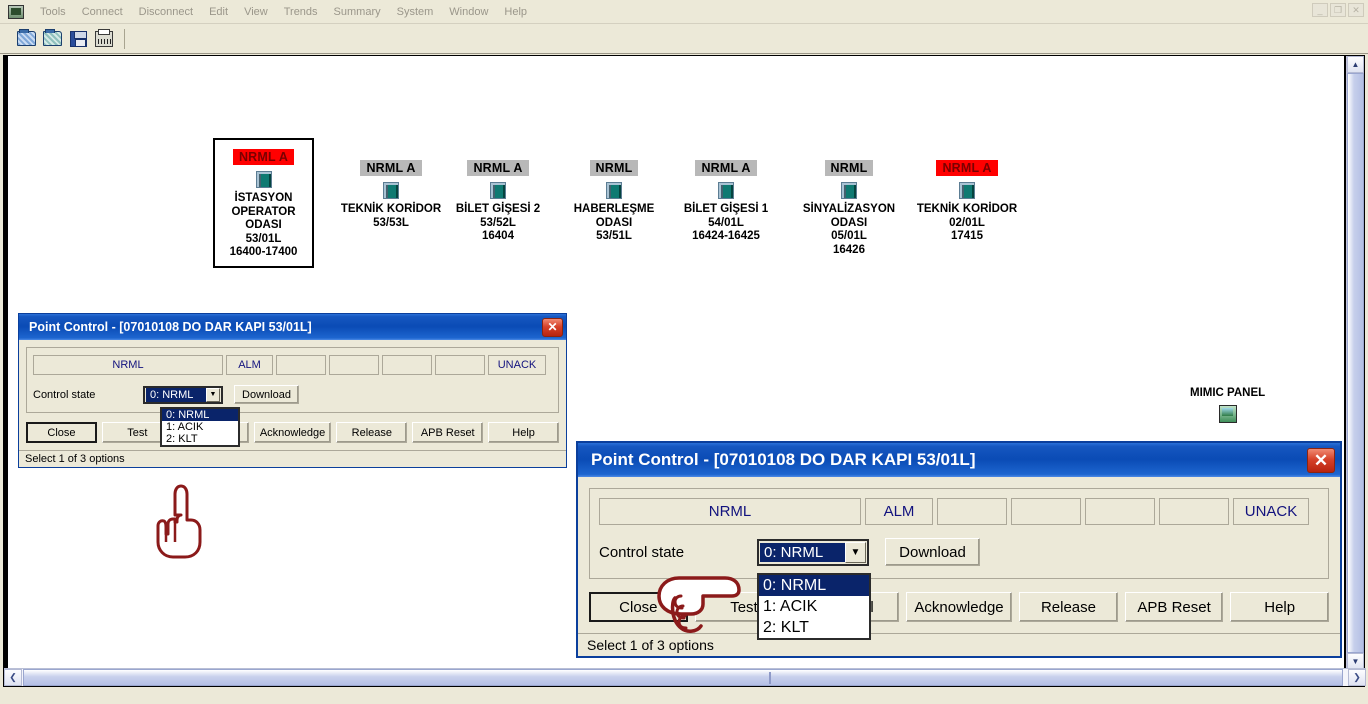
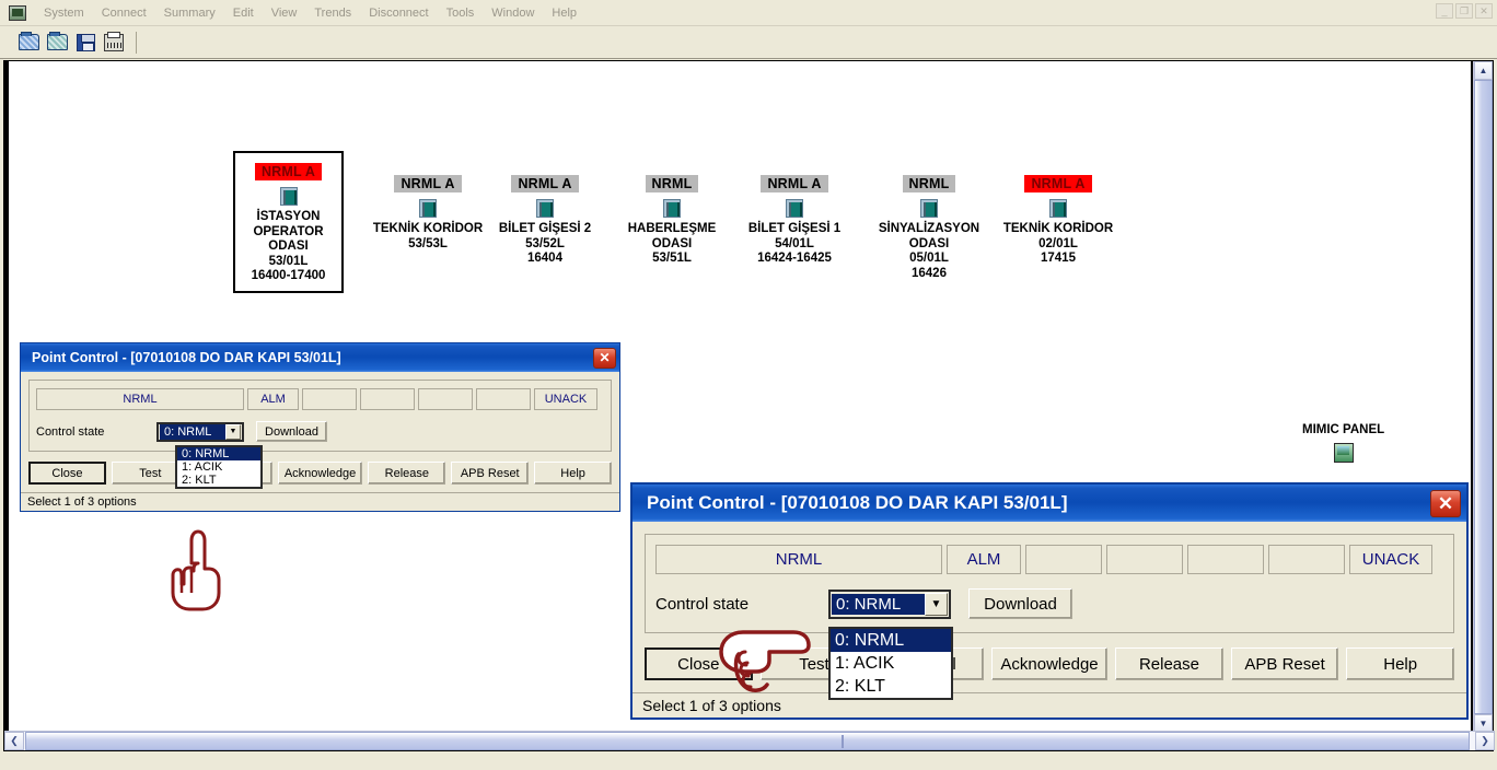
- Tools
+ System
  Connect
- Disconnect
+ Summary
  Edit
  View
  Trends
- Summary
+ Disconnect
- System
+ Tools
  Window
  Help
  _
  ❐
  ✕
  NRML A
  İSTASYON
  OPERATOR
  ODASI
  53/01L
  16400-17400
  NRML A
  TEKNİK KORİDOR
  53/53L
  NRML A
  BİLET GİŞESİ 2
  53/52L
  16404
  NRML
  HABERLEŞME
  ODASI
  53/51L
  NRML A
  BİLET GİŞESİ 1
  54/01L
  16424-16425
  NRML
  SİNYALİZASYON
  ODASI
  05/01L
  16426
  NRML A
  TEKNİK KORİDOR
  02/01L
  17415
  MIMIC PANEL
  Point Control - [07010108 DO DAR KAPI 53/01L]
  ✕
  NRML
  ALM
  UNACK
  Control state
  0: NRML
  Download
  Close
  Test
  Acknowledge
  Release
  APB Reset
  Help
  Select 1 of 3 options
  0: NRML
  1: ACIK
  2: KLT
  Point Control - [07010108 DO DAR KAPI 53/01L]
  ✕
  NRML
  ALM
  UNACK
  Control state
  0: NRML
  ▼
  Download
  Close
  Test
  Acknowledge
  Release
  APB Reset
  Help
  Select 1 of 3 options
  0: NRML
  1: ACIK
  2: KLT
  ▲
  ▼
  ❮
  ❯
